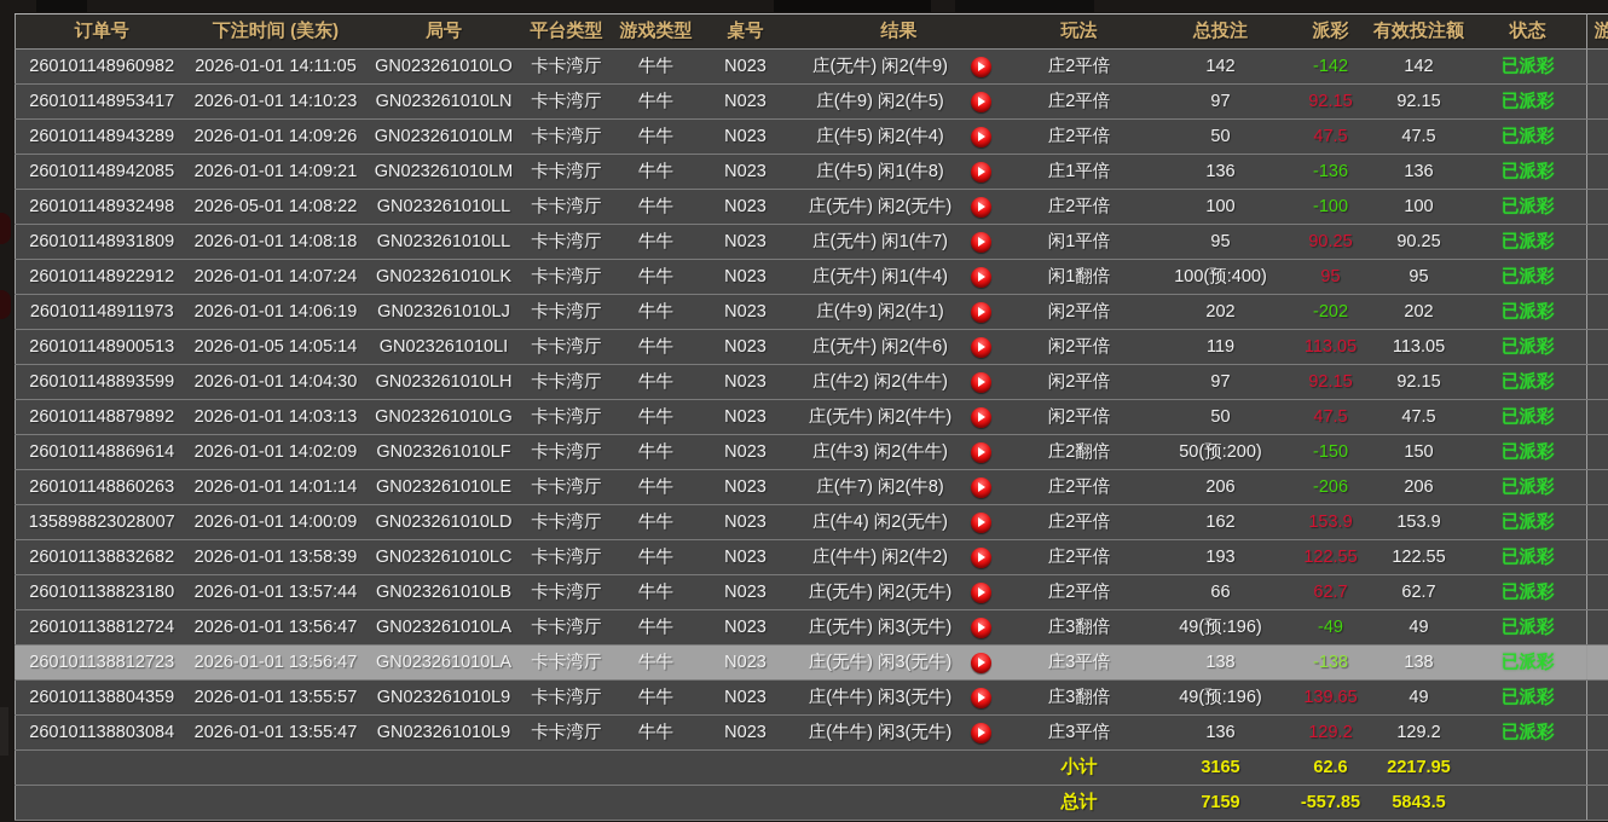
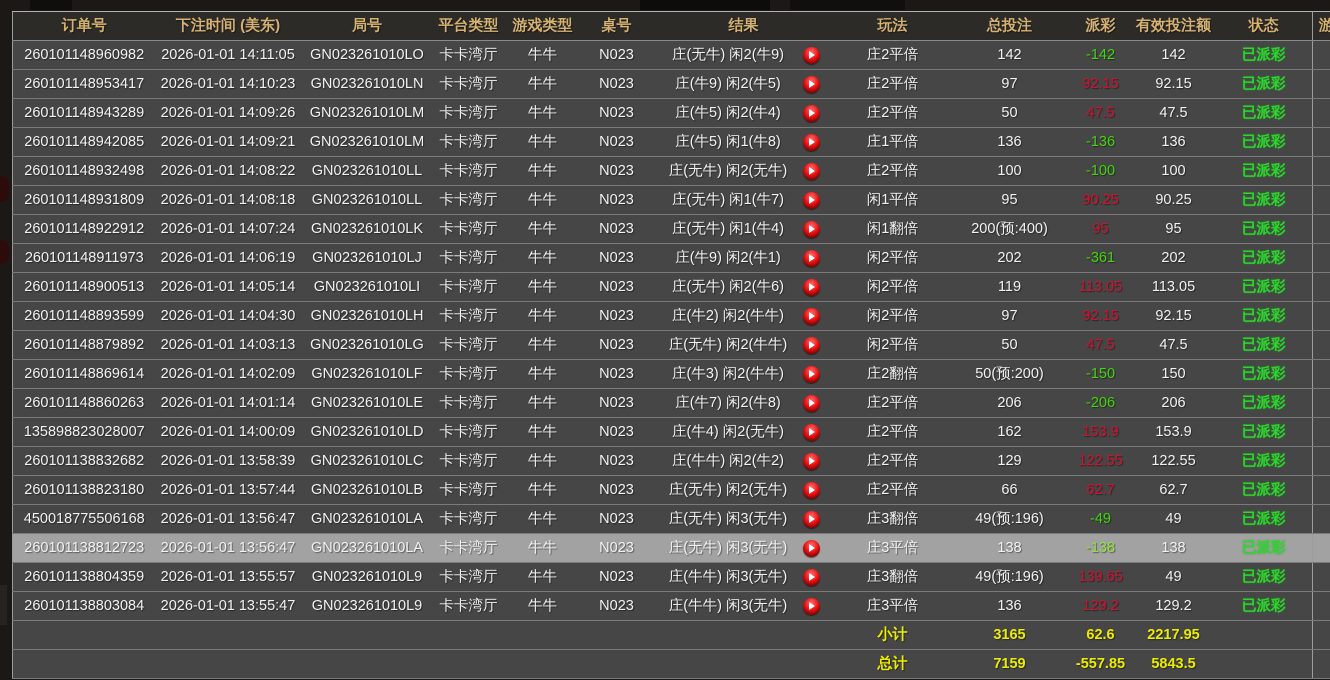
  订单号	下注时间 (美东)	局号	平台类型	游戏类型	桌号	结果	玩法	总投注	派彩	有效投注额	状态	游
  260101148960982	2026-01-01 14:11:05	GN023261010LO	卡卡湾厅	牛牛	N023	庄(无牛) 闲2(牛9)	庄2平倍	142	-142	142	已派彩
  260101148953417	2026-01-01 14:10:23	GN023261010LN	卡卡湾厅	牛牛	N023	庄(牛9) 闲2(牛5)	庄2平倍	97	92.15	92.15	已派彩
  260101148943289	2026-01-01 14:09:26	GN023261010LM	卡卡湾厅	牛牛	N023	庄(牛5) 闲2(牛4)	庄2平倍	50	47.5	47.5	已派彩
  260101148942085	2026-01-01 14:09:21	GN023261010LM	卡卡湾厅	牛牛	N023	庄(牛5) 闲1(牛8)	庄1平倍	136	-136	136	已派彩
- 260101148932498	2026-05-01 14:08:22	GN023261010LL	卡卡湾厅	牛牛	N023	庄(无牛) 闲2(无牛)	庄2平倍	100	-100	100	已派彩
+ 260101148932498	2026-01-01 14:08:22	GN023261010LL	卡卡湾厅	牛牛	N023	庄(无牛) 闲2(无牛)	庄2平倍	100	-100	100	已派彩
  260101148931809	2026-01-01 14:08:18	GN023261010LL	卡卡湾厅	牛牛	N023	庄(无牛) 闲1(牛7)	闲1平倍	95	90.25	90.25	已派彩
- 260101148922912	2026-01-01 14:07:24	GN023261010LK	卡卡湾厅	牛牛	N023	庄(无牛) 闲1(牛4)	闲1翻倍	100(预:400)	95	95	已派彩
+ 260101148922912	2026-01-01 14:07:24	GN023261010LK	卡卡湾厅	牛牛	N023	庄(无牛) 闲1(牛4)	闲1翻倍	200(预:400)	95	95	已派彩
- 260101148911973	2026-01-01 14:06:19	GN023261010LJ	卡卡湾厅	牛牛	N023	庄(牛9) 闲2(牛1)	闲2平倍	202	-202	202	已派彩
+ 260101148911973	2026-01-01 14:06:19	GN023261010LJ	卡卡湾厅	牛牛	N023	庄(牛9) 闲2(牛1)	闲2平倍	202	-361	202	已派彩
- 260101148900513	2026-01-05 14:05:14	GN023261010LI	卡卡湾厅	牛牛	N023	庄(无牛) 闲2(牛6)	闲2平倍	119	113.05	113.05	已派彩
+ 260101148900513	2026-01-01 14:05:14	GN023261010LI	卡卡湾厅	牛牛	N023	庄(无牛) 闲2(牛6)	闲2平倍	119	113.05	113.05	已派彩
  260101148893599	2026-01-01 14:04:30	GN023261010LH	卡卡湾厅	牛牛	N023	庄(牛2) 闲2(牛牛)	闲2平倍	97	92.15	92.15	已派彩
  260101148879892	2026-01-01 14:03:13	GN023261010LG	卡卡湾厅	牛牛	N023	庄(无牛) 闲2(牛牛)	闲2平倍	50	47.5	47.5	已派彩
  260101148869614	2026-01-01 14:02:09	GN023261010LF	卡卡湾厅	牛牛	N023	庄(牛3) 闲2(牛牛)	庄2翻倍	50(预:200)	-150	150	已派彩
  260101148860263	2026-01-01 14:01:14	GN023261010LE	卡卡湾厅	牛牛	N023	庄(牛7) 闲2(牛8)	庄2平倍	206	-206	206	已派彩
  135898823028007	2026-01-01 14:00:09	GN023261010LD	卡卡湾厅	牛牛	N023	庄(牛4) 闲2(无牛)	庄2平倍	162	153.9	153.9	已派彩
- 260101138832682	2026-01-01 13:58:39	GN023261010LC	卡卡湾厅	牛牛	N023	庄(牛牛) 闲2(牛2)	庄2平倍	193	122.55	122.55	已派彩
+ 260101138832682	2026-01-01 13:58:39	GN023261010LC	卡卡湾厅	牛牛	N023	庄(牛牛) 闲2(牛2)	庄2平倍	129	122.55	122.55	已派彩
  260101138823180	2026-01-01 13:57:44	GN023261010LB	卡卡湾厅	牛牛	N023	庄(无牛) 闲2(无牛)	庄2平倍	66	62.7	62.7	已派彩
- 260101138812724	2026-01-01 13:56:47	GN023261010LA	卡卡湾厅	牛牛	N023	庄(无牛) 闲3(无牛)	庄3翻倍	49(预:196)	-49	49	已派彩
+ 450018775506168	2026-01-01 13:56:47	GN023261010LA	卡卡湾厅	牛牛	N023	庄(无牛) 闲3(无牛)	庄3翻倍	49(预:196)	-49	49	已派彩
  260101138812723	2026-01-01 13:56:47	GN023261010LA	卡卡湾厅	牛牛	N023	庄(无牛) 闲3(无牛)	庄3平倍	138	-138	138	已派彩
  260101138804359	2026-01-01 13:55:57	GN023261010L9	卡卡湾厅	牛牛	N023	庄(牛牛) 闲3(无牛)	庄3翻倍	49(预:196)	139.65	49	已派彩
  260101138803084	2026-01-01 13:55:47	GN023261010L9	卡卡湾厅	牛牛	N023	庄(牛牛) 闲3(无牛)	庄3平倍	136	129.2	129.2	已派彩
  	小计	3165	62.6	2217.95
  	总计	7159	-557.85	5843.5
